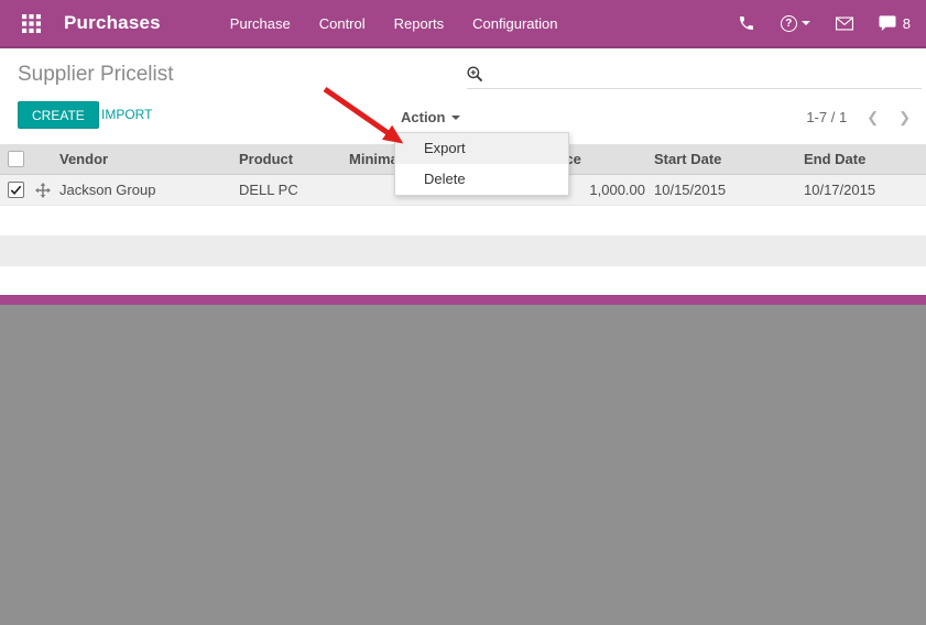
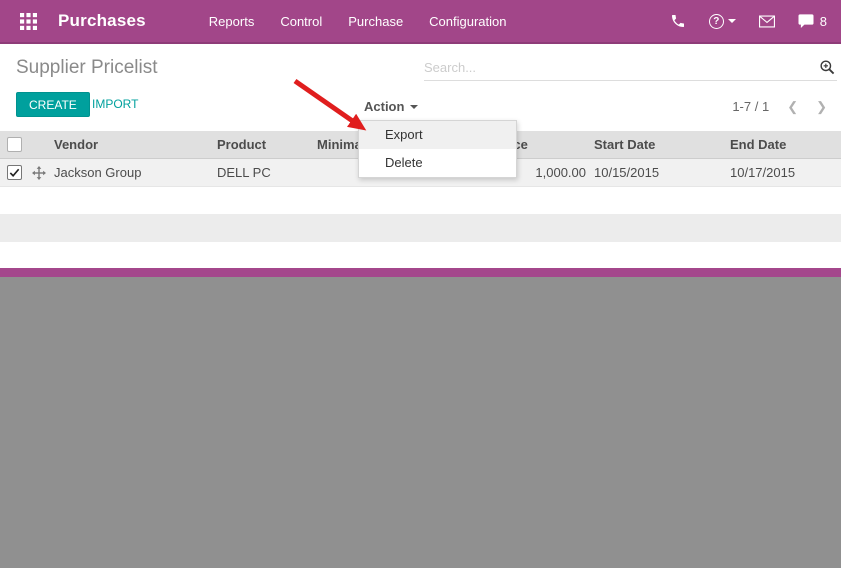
  Purchases
- Purchase
+ Reports
  Control
- Reports
+ Purchase
  Configuration
  ?
  8
  Supplier Pricelist
+ Search...
  CREATE
  IMPORT
  Action
  1-7 / 1
  ❮
  ❯
  		Vendor	Product	Minim	e	Start Date	End Date
  		Jackson Group	DELL PC		1,000.00	10/15/2015	10/17/2015
  Export
  Delete
